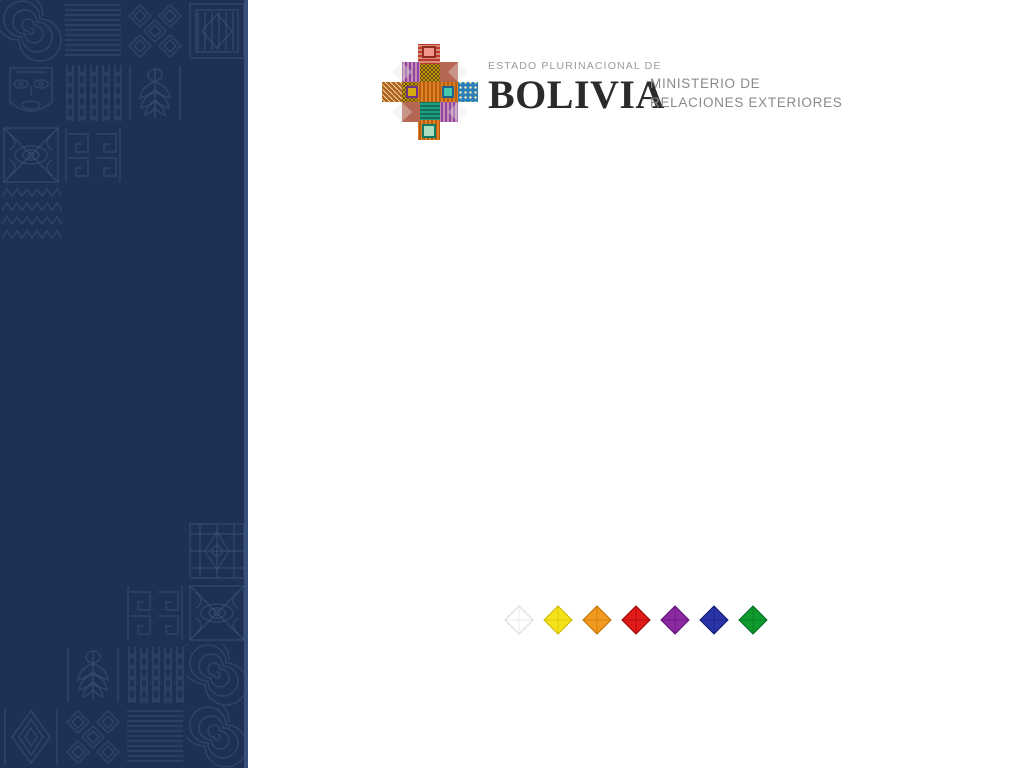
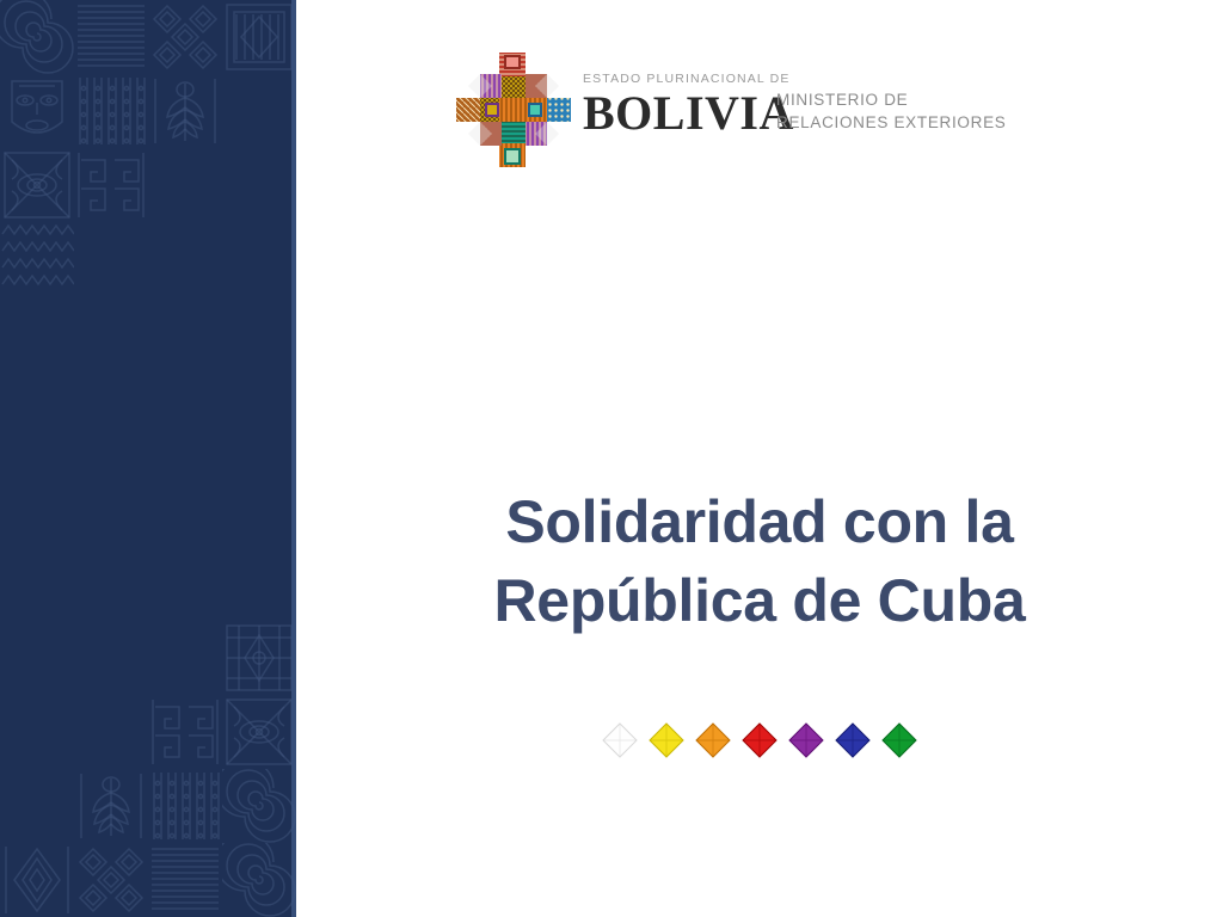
  ESTADO PLURINACIONAL DE
  BOLIVI
  MINISTERIO DE
  RELACIONES EXTERIORES
+ Solidaridad con la
+ República de Cuba
